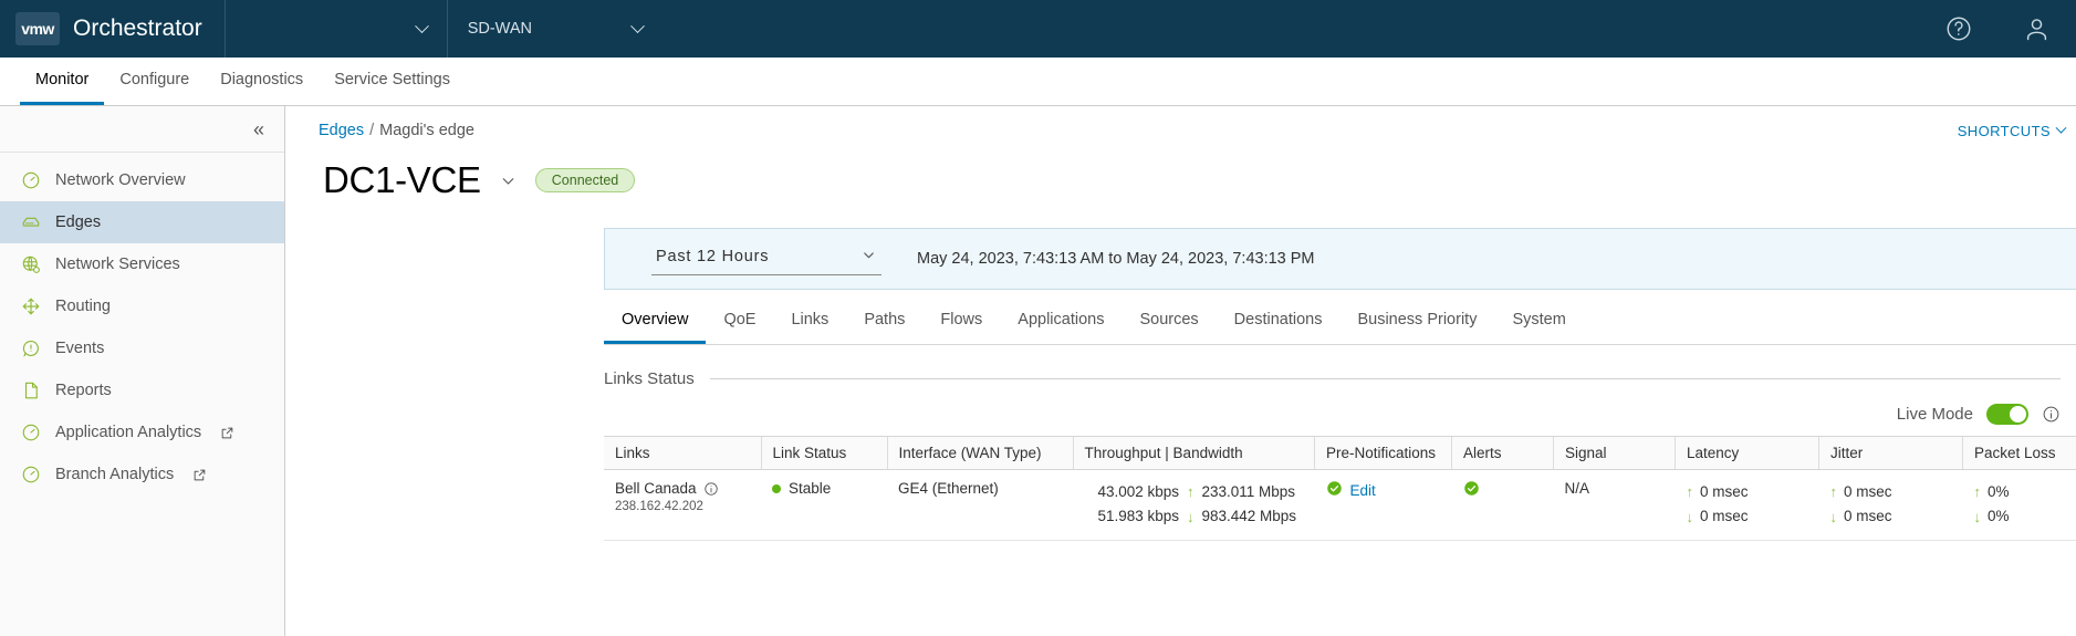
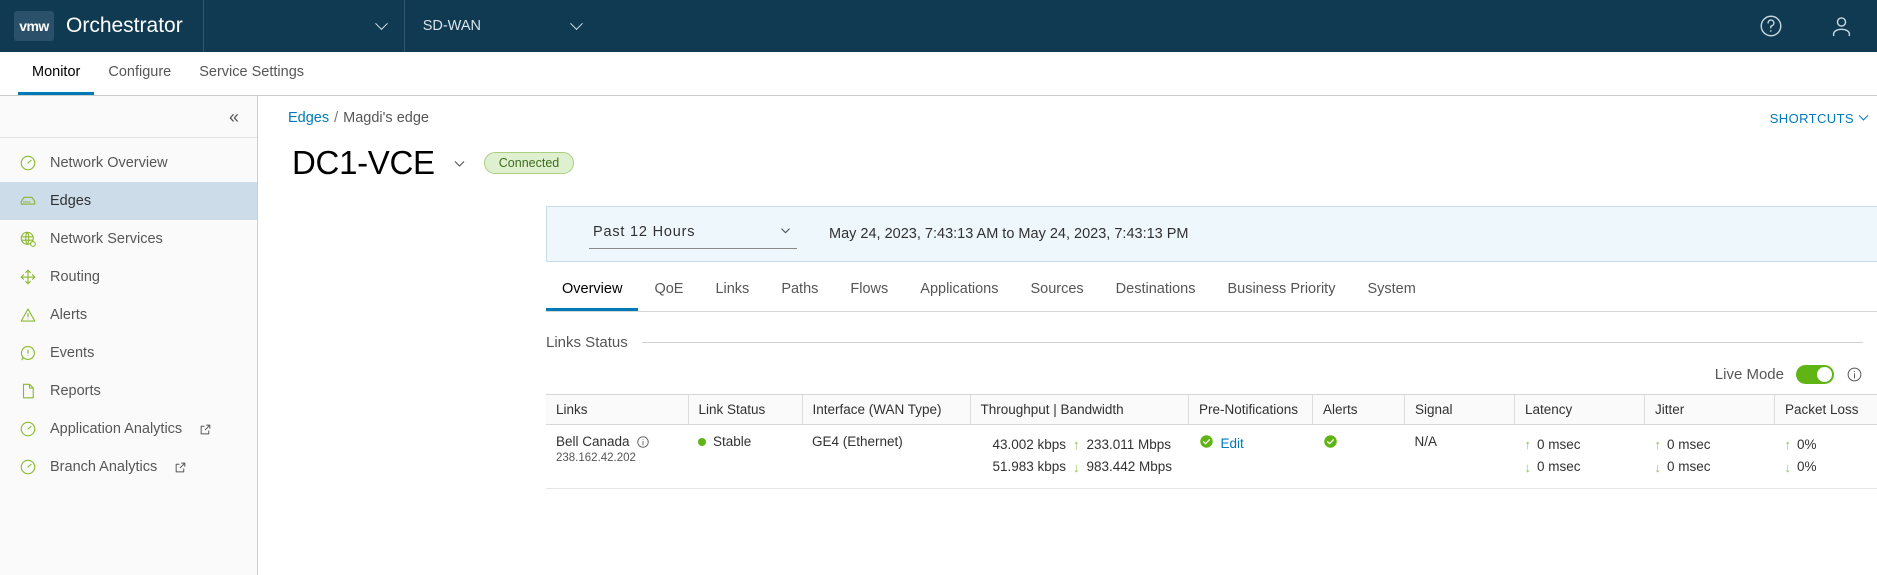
  vmw
  Orchestrator
  SD-WAN
  Monitor
  Configure
- Diagnostics
  Service Settings
  «
  Network Overview
  Edges
  Network Services
  Routing
+ Alerts
  Events
  Reports
  Application Analytics
  Branch Analytics
  Edges
  /
  Magdi's edge
  SHORTCUTS
  DC1-VCE
  Connected
  Past 12 Hours
  May 24, 2023, 7:43:13 AM to May 24, 2023, 7:43:13 PM
  Overview
  QoE
  Links
  Paths
  Flows
  Applications
  Sources
  Destinations
  Business Priority
  System
  Links Status
  Live Mode
  Links	Link Status	Interface (WAN Type)	Throughput | Bandwidth	Pre-Notifications	Alerts	Signal	Latency	Jitter	Packet Loss
  Bell Canada 238.162.42.202	Stable	GE4 (Ethernet)	43.002 kbps ↑ 233.011 Mbps 51.983 kbps ↓ 983.442 Mbps	Edit		N/A	↑ 0 msec ↓ 0 msec	↑ 0 msec ↓ 0 msec	↑ 0% ↓ 0%
